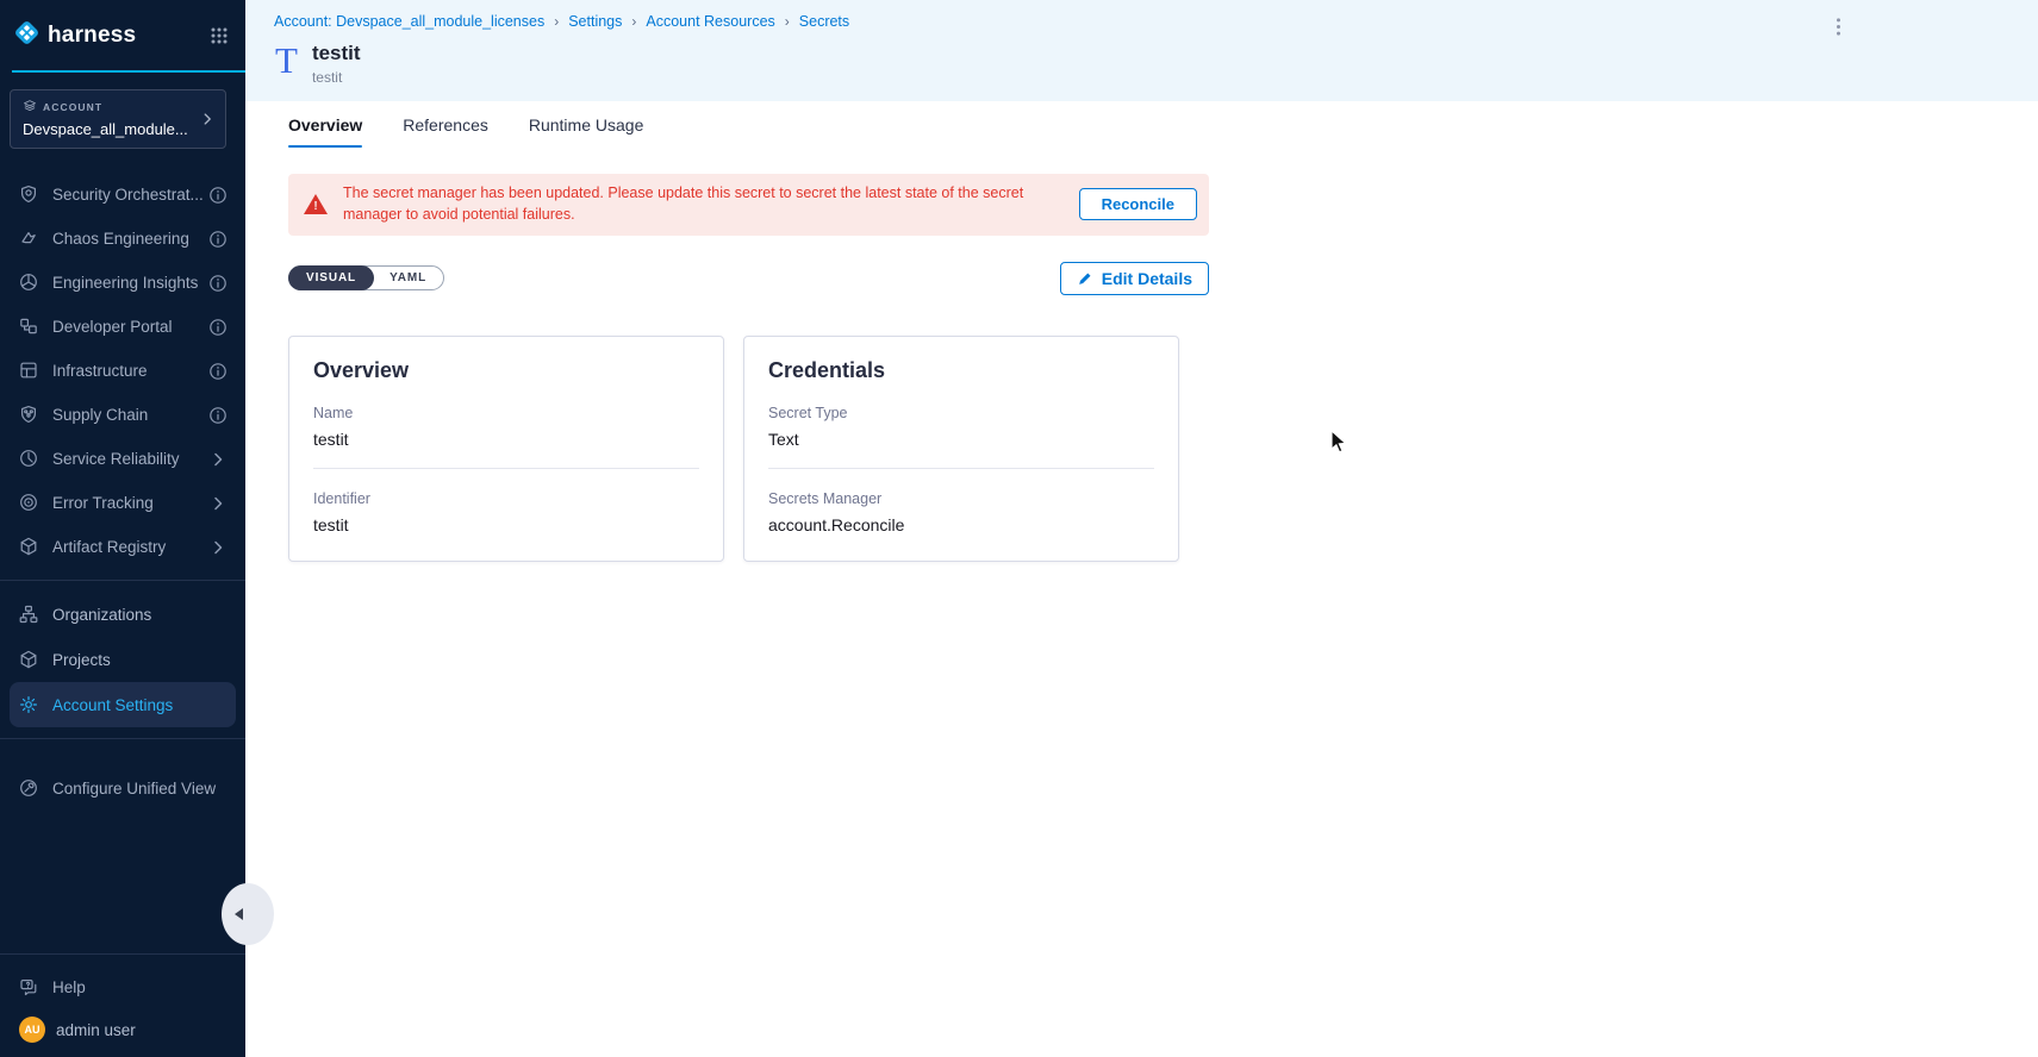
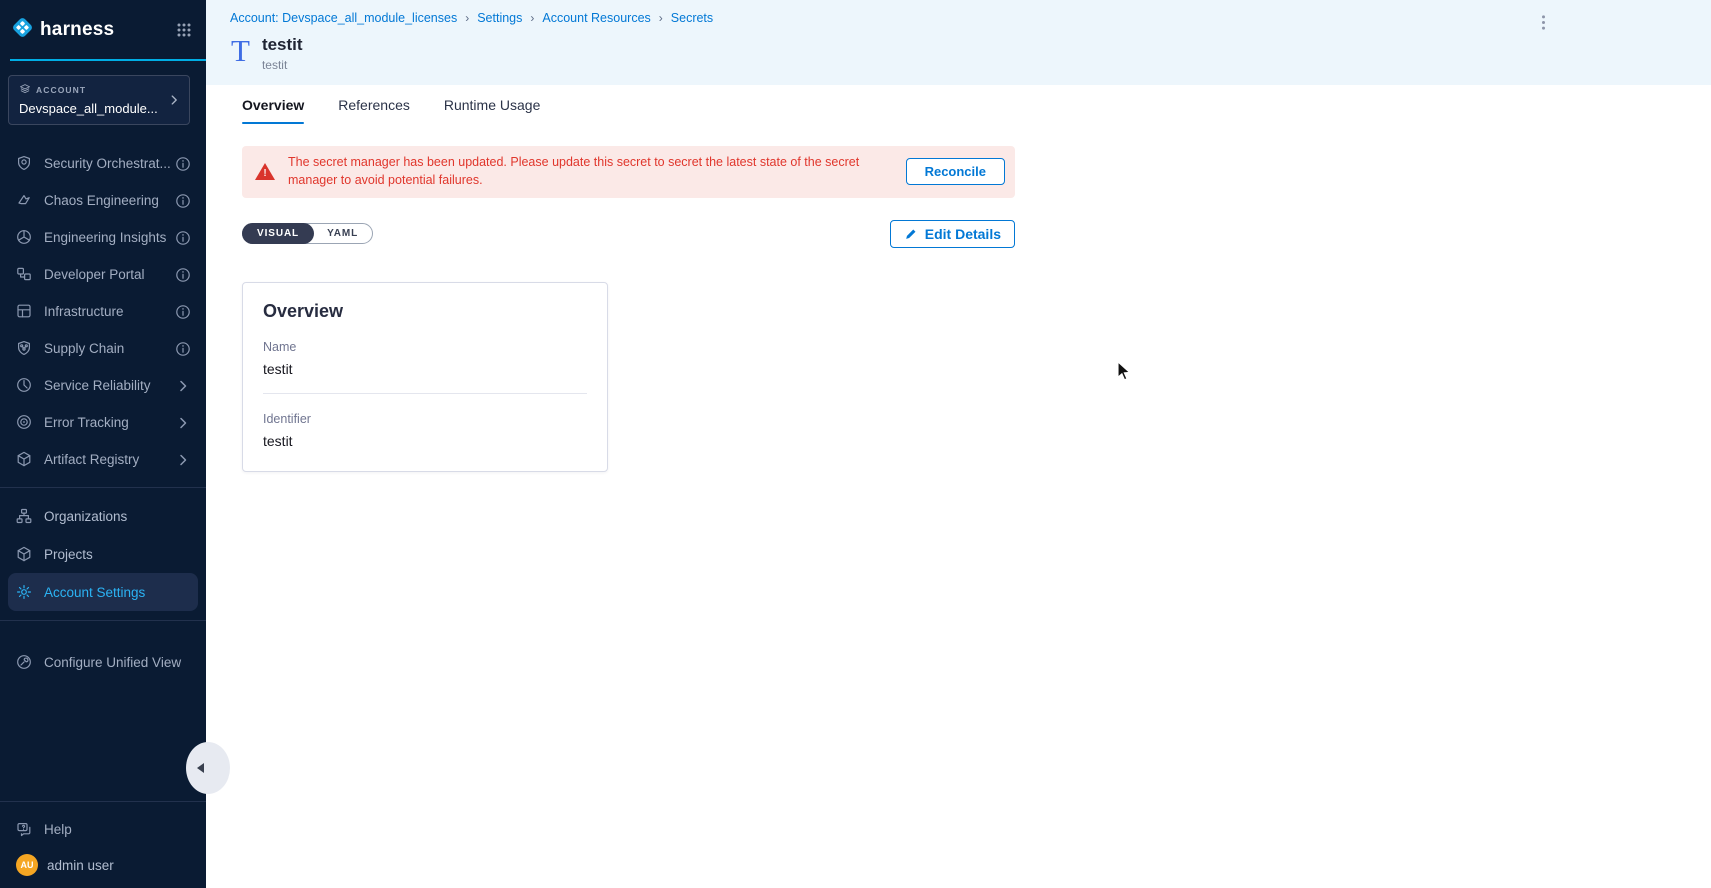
  harness
  ACCOUNT
  Devspace_all_module...
  Security Orchestrat...
  Chaos Engineering
  Engineering Insights
  Developer Portal
  Infrastructure
  Supply Chain
  Service Reliability
  Error Tracking
  Artifact Registry
  Organizations
  Projects
  Account Settings
  Configure Unified View
  Help
  AU
  admin user
  Account: Devspace_all_module_licenses
  ›
  Settings
  ›
  Account Resources
  ›
  Secrets
  T
  testit
  testit
  Overview
  References
  Runtime Usage
  The secret manager has been updated. Please update this secret to secret the latest state of the secret manager to avoid potential failures.
  Reconcile
  VISUAL
  YAML
  Edit Details
  Overview
  Name
  testit
  Identifier
  testit
- Credentials
- Secret Type
- Text
- Secrets Manager
- account.Reconcile
